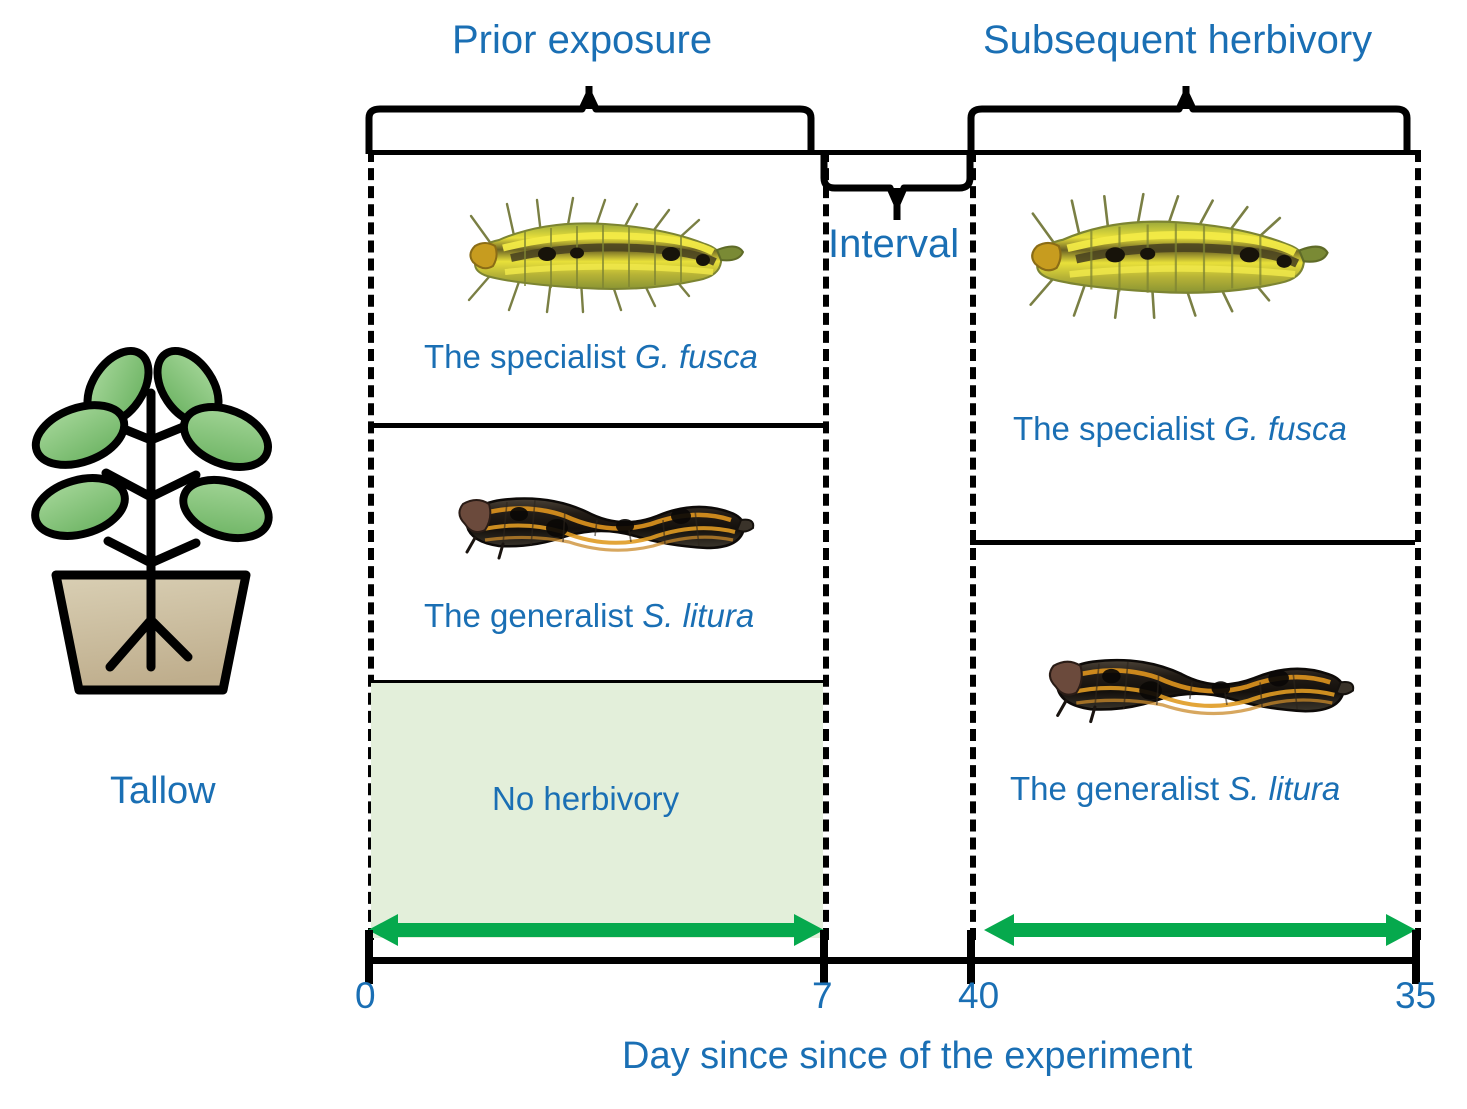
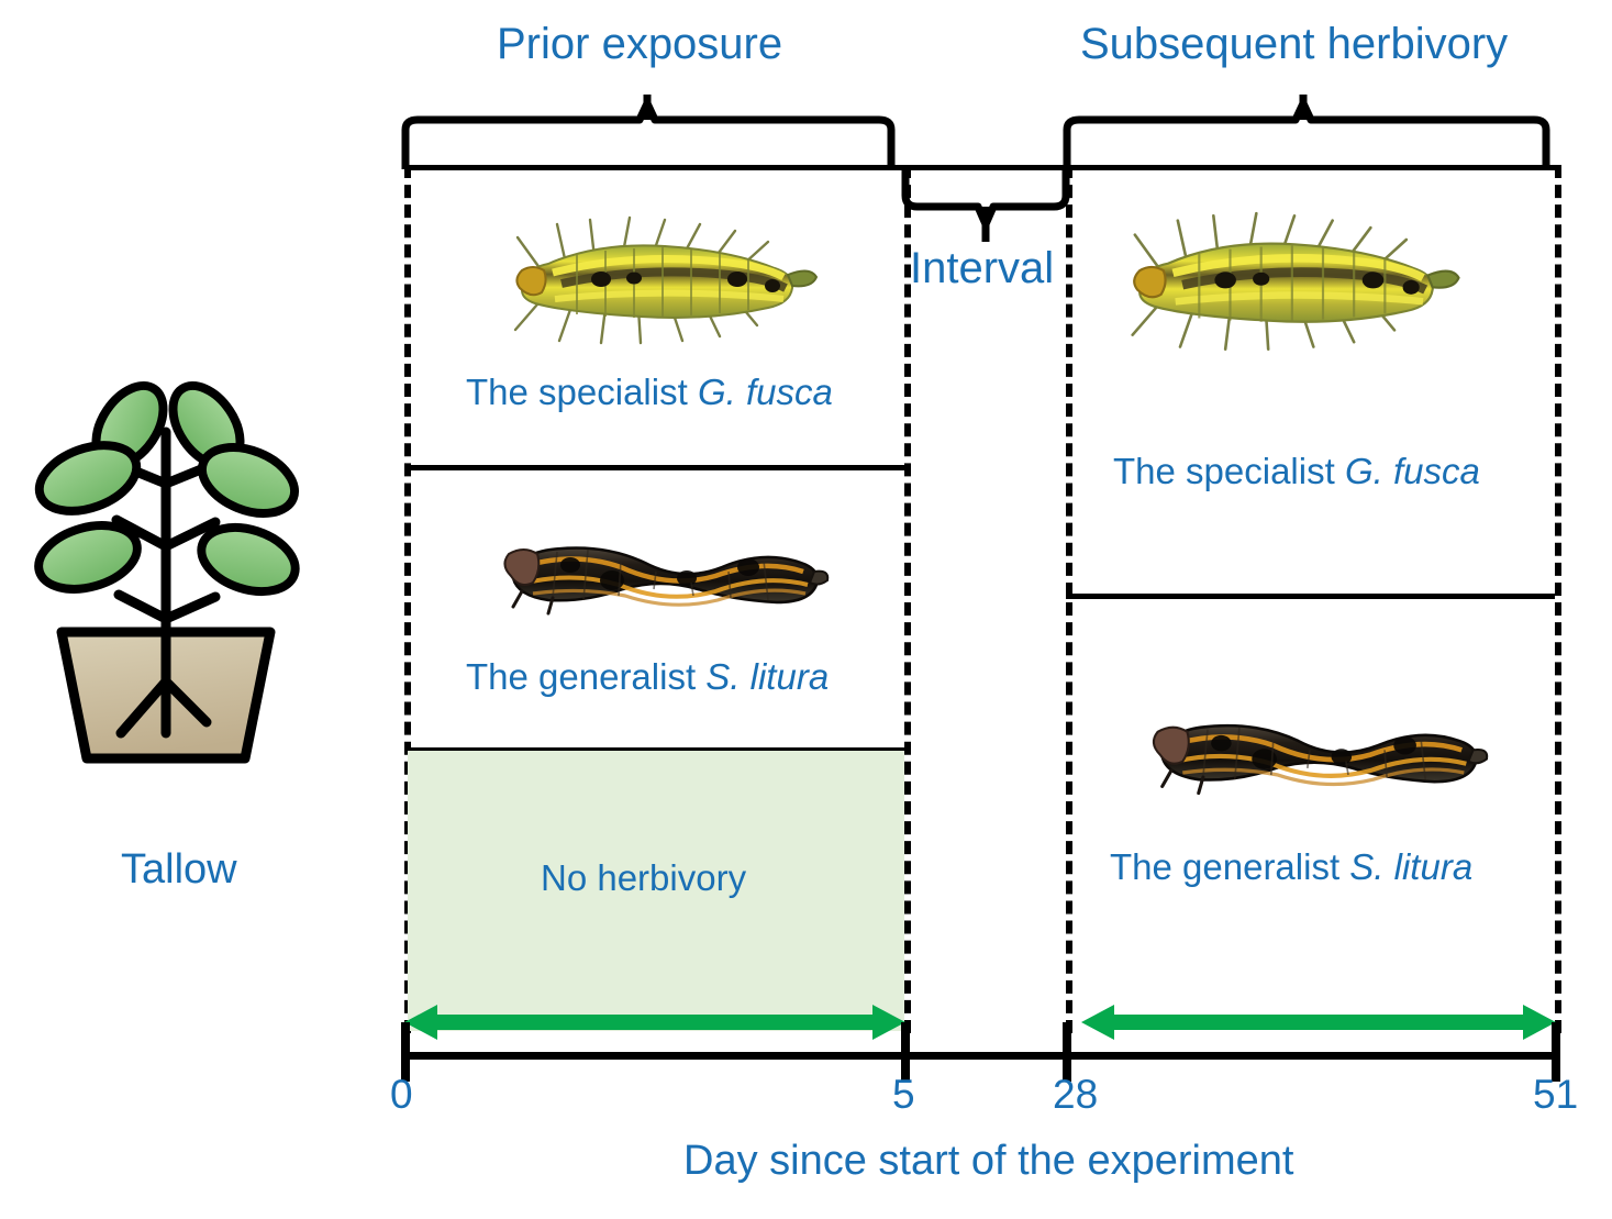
  Tallow
  Prior exposure
  Subsequent herbivory
  Interval
  The specialist G. fusca
  The generalist S. litura
  No herbivory
  The specialist G. fusca
  The generalist S. litura
  0
- 7
+ 5
- 40
+ 28
- 35
+ 51
- Day since since of the experiment
+ Day since start of the experiment
